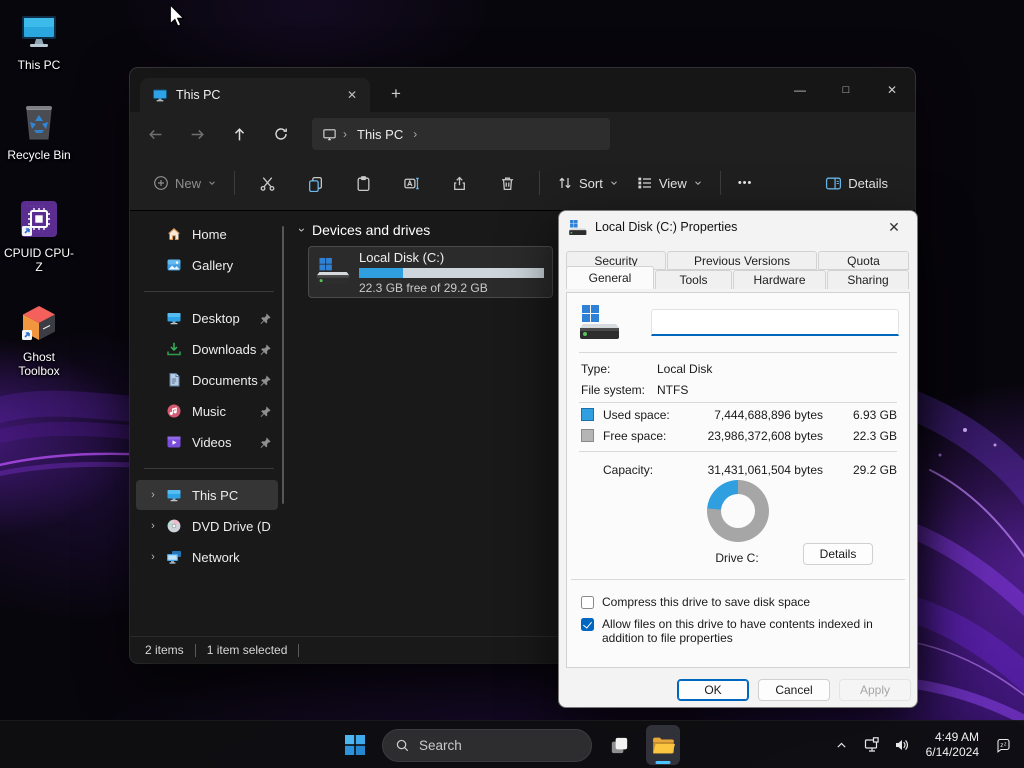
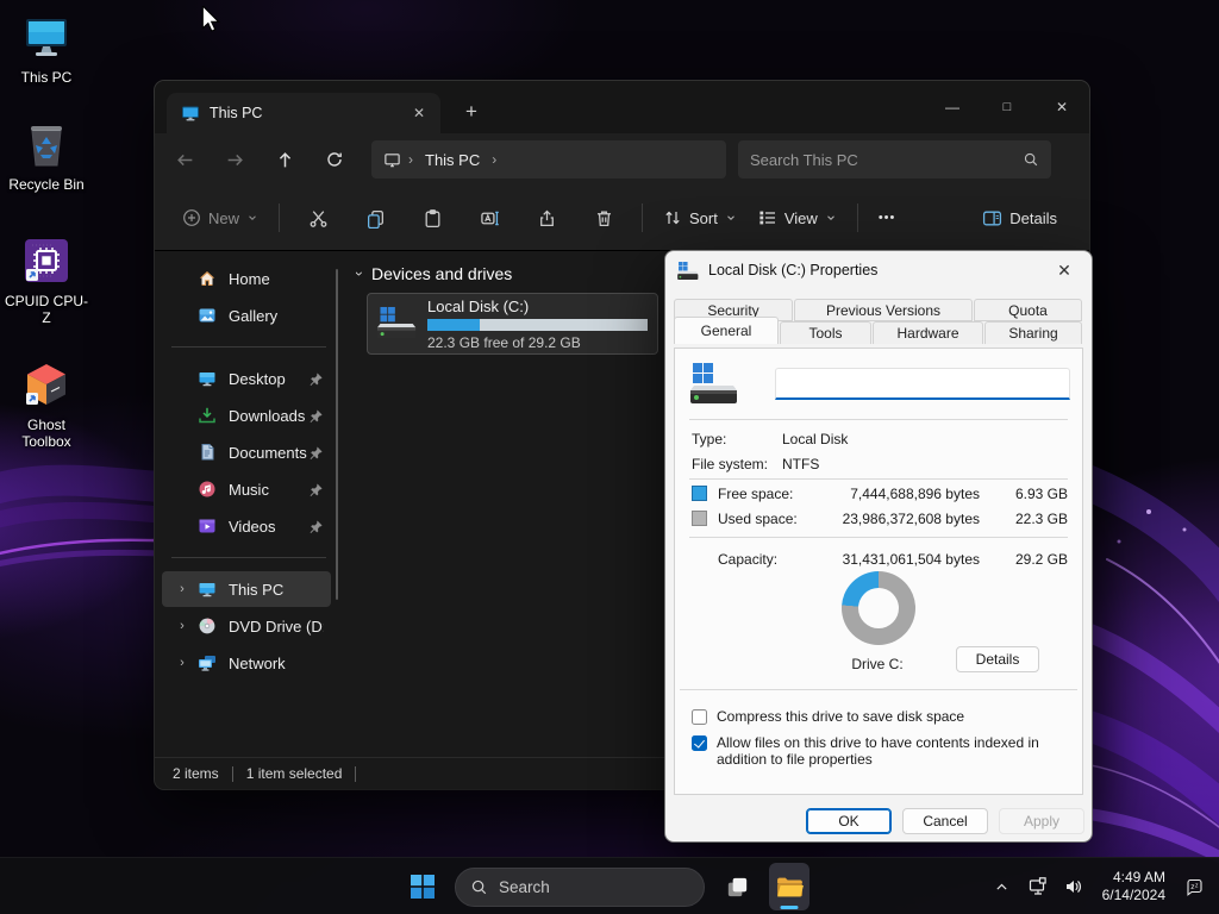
  This PC
  Recycle Bin
  CPUID CPU-Z
  Ghost Toolbox
  This PC
  ✕
  +
  —
  □
  ✕
  ›
  This PC
  ›
+ Search This PC
  New
  Sort
  View
  •••
  Details
  Home
  Gallery
  Desktop
  Downloads
  Documents
  Music
  Videos
  ›
  This PC
  ›
  DVD Drive (D
  ›
  Network
  Devices and drives
  Local Disk (C:)
  22.3 GB free of 29.2 GB
  2 items
  1 item selected
  Local Disk (C:) Properties
  ✕
  Security
  Previous Versions
  Quota
  General
  Tools
  Hardware
  Sharing
  Type:
  Local Disk
  File system:
  NTFS
- Used space:
+ Free space:
  7,444,688,896 bytes
  6.93 GB
- Free space:
+ Used space:
  23,986,372,608 bytes
  22.3 GB
  Capacity:
  31,431,061,504 bytes
  29.2 GB
  Drive C:
  Details
  Compress this drive to save disk space
  Allow files on this drive to have contents indexed in addition to file properties
  OK
  Cancel
  Apply
  Search
  4:49 AM
  6/14/2024
